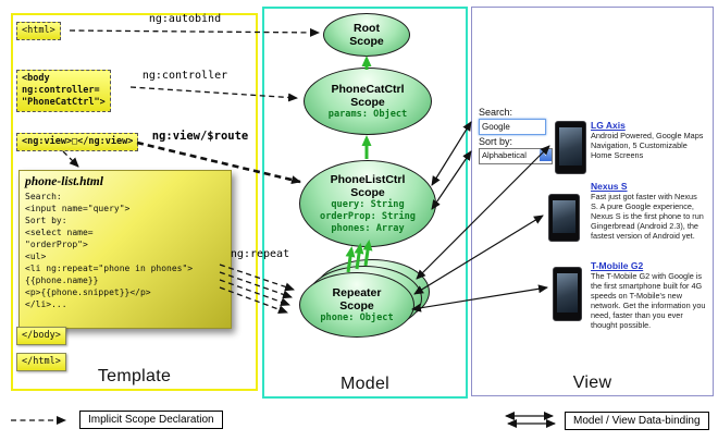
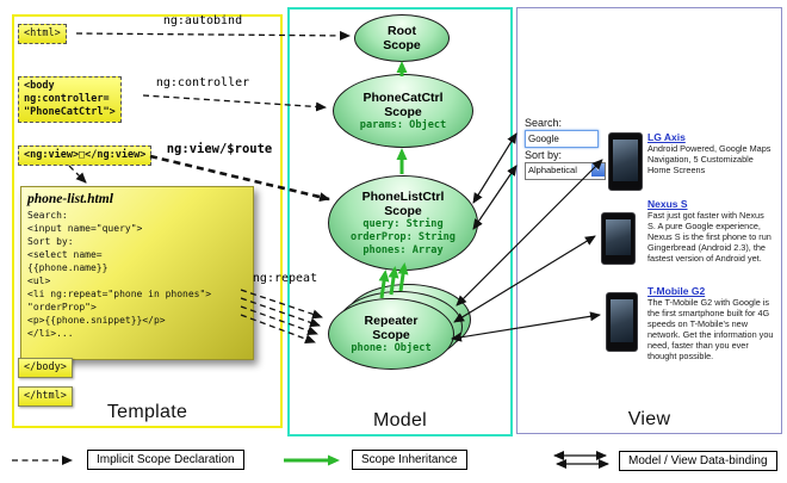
  <html>
  <body
  ng:controller=
  "PhoneCatCtrl">
  <ng:view>□</ng:view>
  phone-list.html
  Search:
  <input name="query">
  Sort by:
  <select name=
- "orderProp">
+ {{phone.name}}
  <ul>
  <li ng:repeat="phone in phones">
- {{phone.name}}
+ "orderProp">
  <p>{{phone.snippet}}</p>
  </li>...
  </body>
  </html>
  Template
  Root
  Scope
  PhoneCatCtrl
  Scope
  params: Object
  PhoneListCtrl
  Scope
  query: String
  orderProp: String
  phones: Array
  Repeater
  Scope
  phone: Object
  Model
  Search:
  Google
  Sort by:
  Alphabetical
  LG Axis
  Android Powered, Google Maps Navigation, 5 Customizable Home Screens
  Nexus S
  Fast just got faster with Nexus S. A pure Google experience, Nexus S is the first phone to run Gingerbread (Android 2.3), the fastest version of Android yet.
  T-Mobile G2
  The T-Mobile G2 with Google is the first smartphone built for 4G speeds on T-Mobile's new network. Get the information you need, faster than you ever thought possible.
  View
  ng:autobind
  ng:controller
  ng:view/$route
  ng:repeat
  Implicit Scope Declaration
+ Scope Inheritance
  Model / View Data-binding
